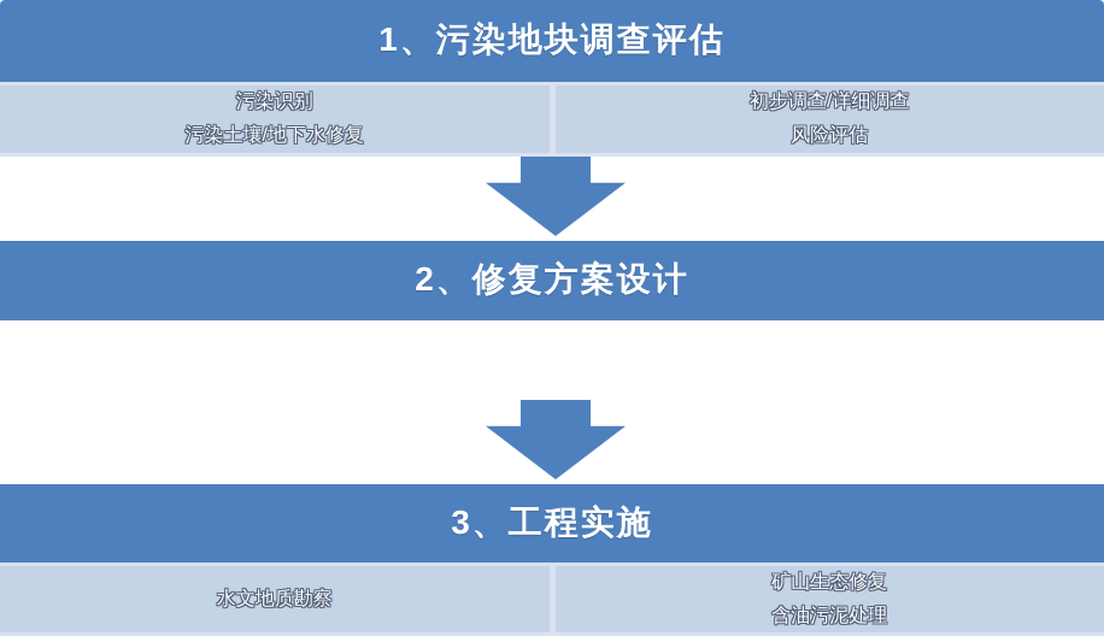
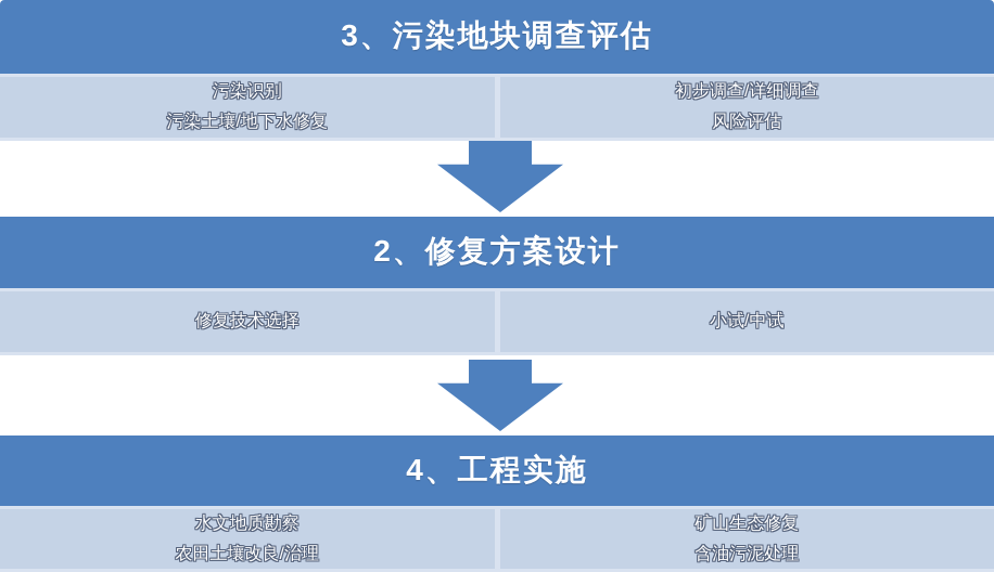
- 1、污染地块调查评估
+ 3、污染地块调查评估
  污染识别
  污染土壤/地下水修复
  初步调查/详细调查
  风险评估
  2、修复方案设计
+ 修复技术选择
+ 小试/中试
- 3、工程实施
+ 4、工程实施
  水文地质勘察
+ 农田土壤改良/治理
  矿山生态修复
  含油污泥处理
